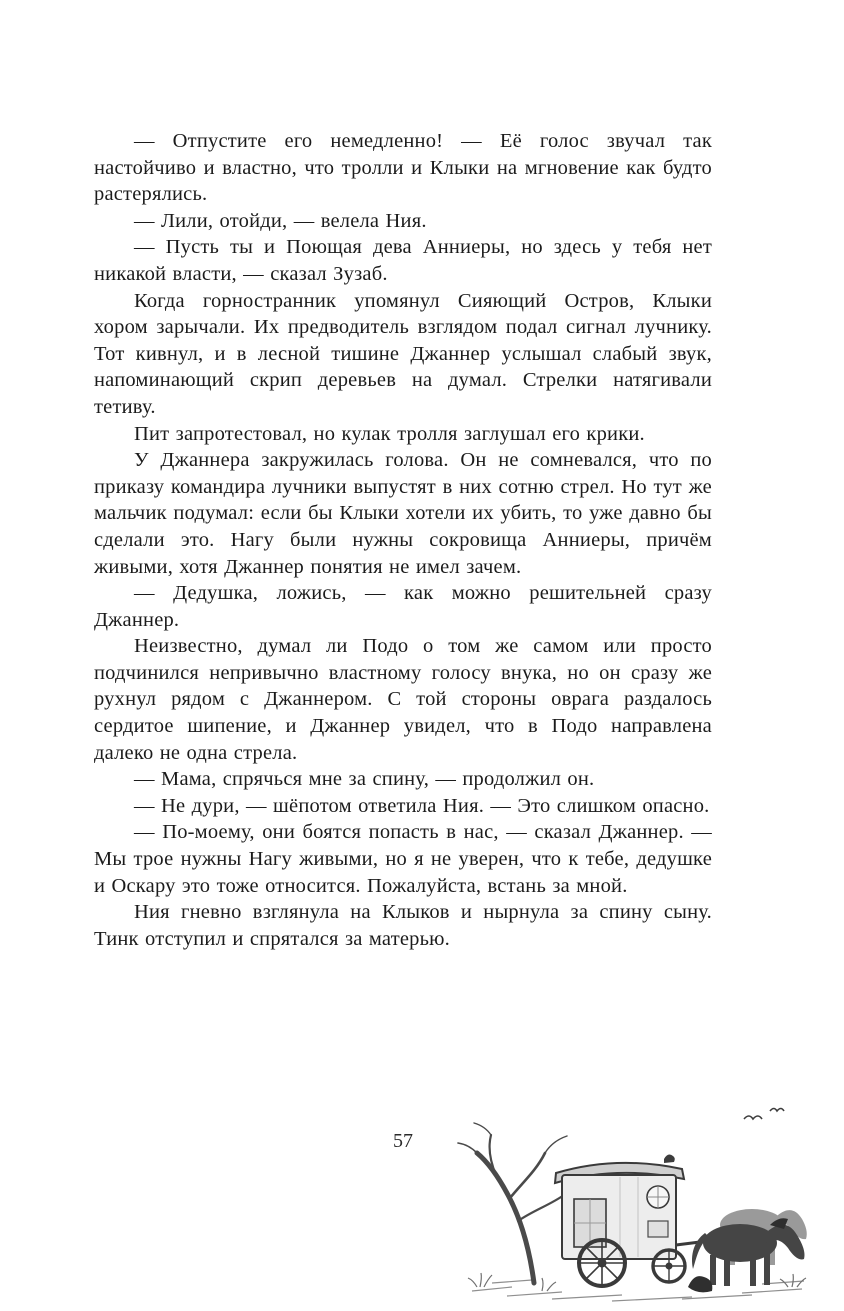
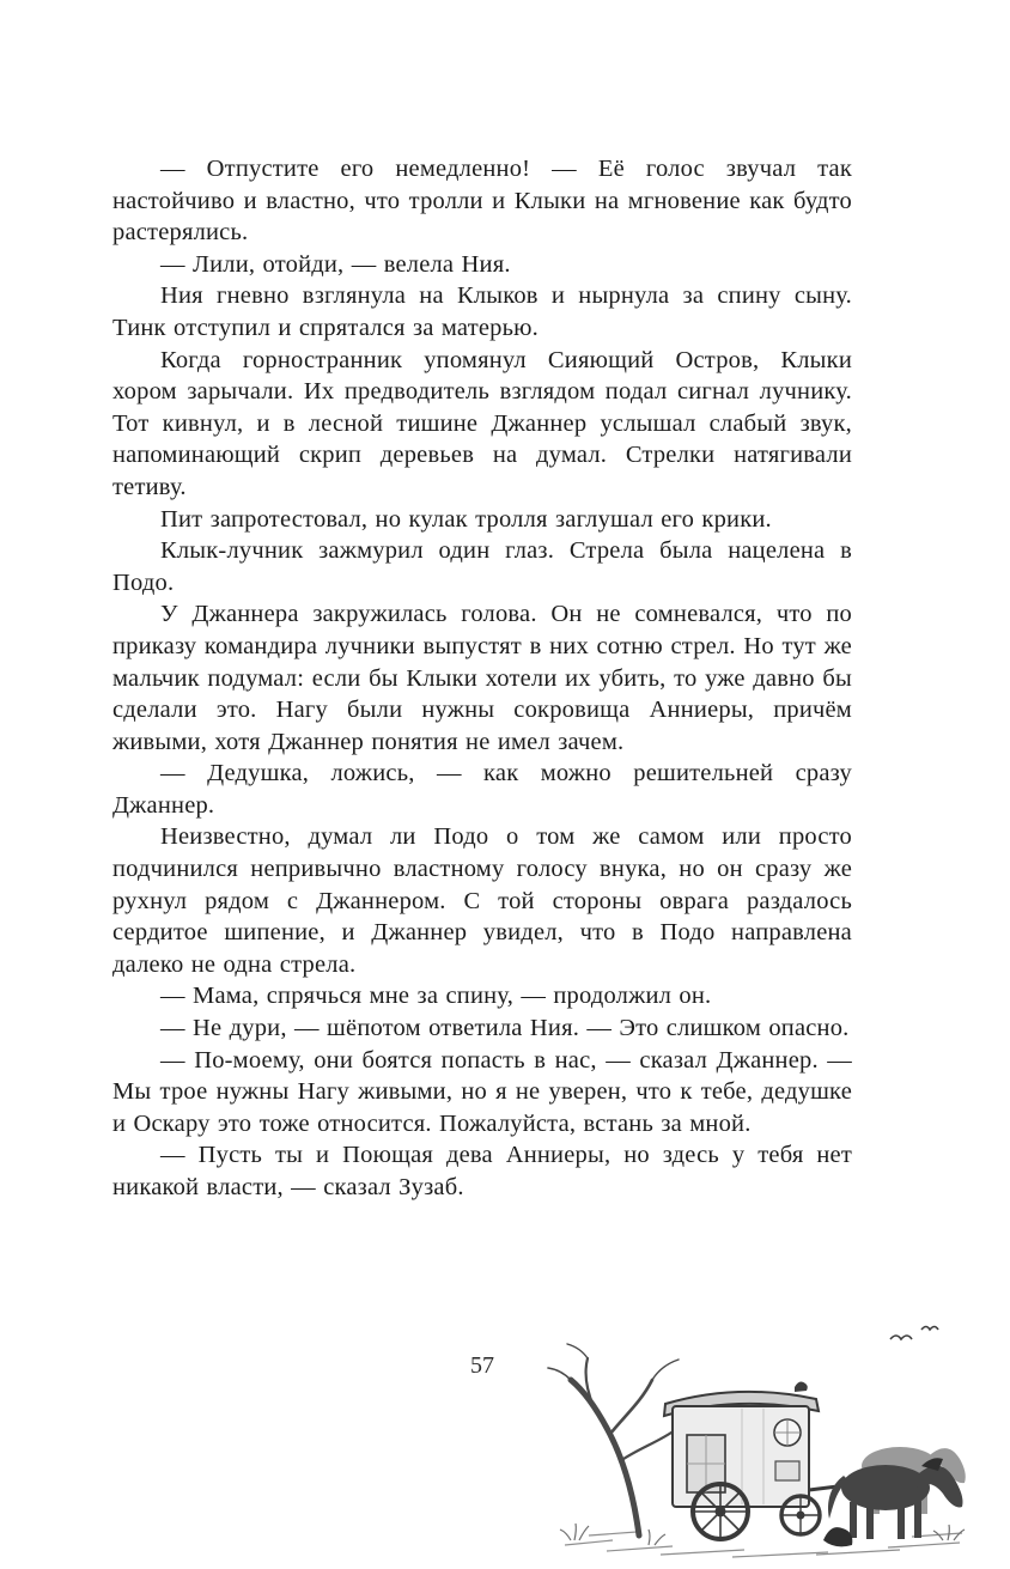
  — Отпустите его немедленно! — Её голос звучал так настойчиво и властно, что тролли и Клыки на мгновение как будто растерялись.
  — Лили, отойди, — велела Ния.
- — Пусть ты и Поющая дева Анниеры, но здесь у тебя нет никакой власти, — сказал Зузаб.
+ Ния гневно взглянула на Клыков и нырнула за спину сыну. Тинк отступил и спрятался за матерью.
  Когда горностранник упомянул Сияющий Остров, Клыки хором зарычали. Их предводитель взглядом подал сигнал лучнику. Тот кивнул, и в лесной тишине Джаннер услышал слабый звук, напоминающий скрип деревьев на думал. Стрелки натягивали тетиву.
  Пит запротестовал, но кулак тролля заглушал его крики.
+ Клык-лучник зажмурил один глаз. Стрела была нацелена в Подо.
  У Джаннера закружилась голова. Он не сомневался, что по приказу командира лучники выпустят в них сотню стрел. Но тут же мальчик подумал: если бы Клыки хотели их убить, то уже давно бы сделали это. Нагу были нужны сокровища Анниеры, причём живыми, хотя Джаннер понятия не имел зачем.
  — Дедушка, ложись, — как можно решительней сразу Джаннер.
  Неизвестно, думал ли Подо о том же самом или просто подчинился непривычно властному голосу внука, но он сразу же рухнул рядом с Джаннером. С той стороны оврага раздалось сердитое шипение, и Джаннер увидел, что в Подо направлена далеко не одна стрела.
  — Мама, спрячься мне за спину, — продолжил он.
  — Не дури, — шёпотом ответила Ния. — Это слишком опасно.
  — По-моему, они боятся попасть в нас, — сказал Джаннер. — Мы трое нужны Нагу живыми, но я не уверен, что к тебе, дедушке и Оскару это тоже относится. Пожалуйста, встань за мной.
- Ния гневно взглянула на Клыков и нырнула за спину сыну. Тинк отступил и спрятался за матерью.
+ — Пусть ты и Поющая дева Анниеры, но здесь у тебя нет никакой власти, — сказал Зузаб.
  57
